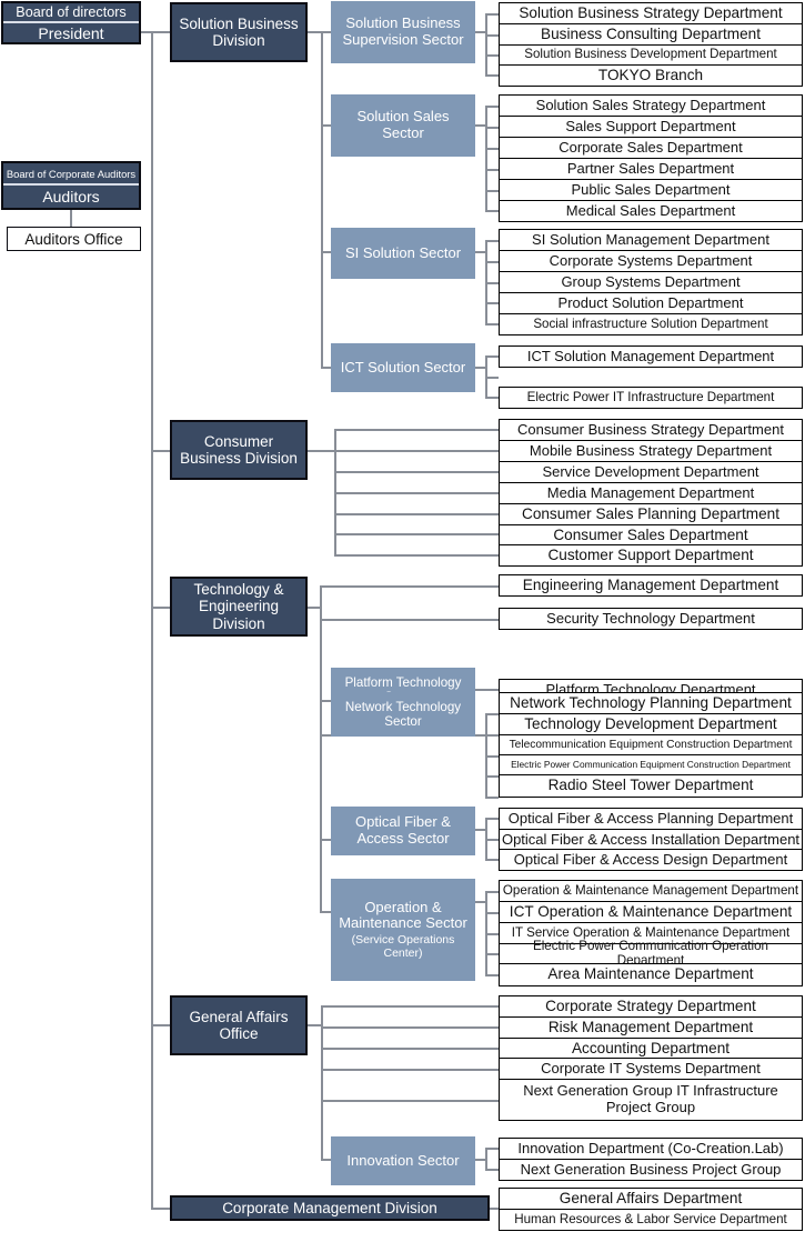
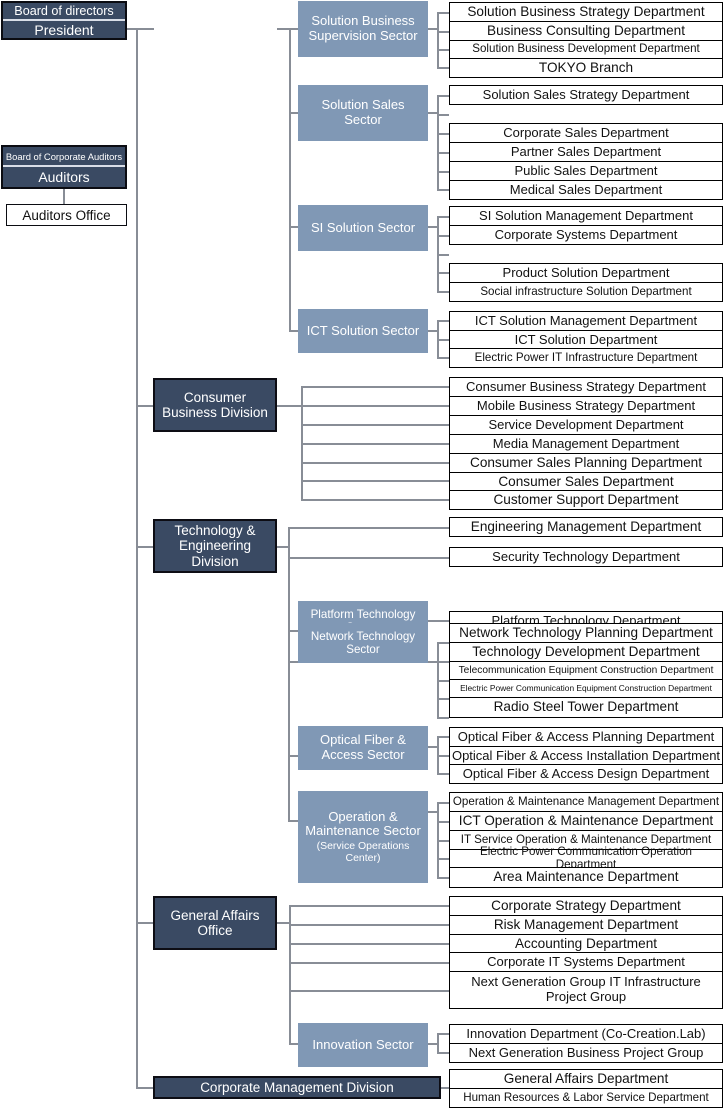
  Board of directors
  President
  Board of Corporate Auditors
  Auditors
  Auditors Office
- Solution Business Division
  Solution Business Supervision Sector
  Solution Business Strategy Department
  Business Consulting Department
  Solution Business Development Department
  TOKYO Branch
  Solution Sales Sector
  Solution Sales Strategy Department
- Sales Support Department
  Corporate Sales Department
  Partner Sales Department
  Public Sales Department
  Medical Sales Department
  SI Solution Sector
  SI Solution Management Department
  Corporate Systems Department
- Group Systems Department
  Product Solution Department
  Social infrastructure Solution Department
  ICT Solution Sector
  ICT Solution Management Department
+ ICT Solution Department
  Electric Power IT Infrastructure Department
  Consumer Business Division
  Consumer Business Strategy Department
  Mobile Business Strategy Department
  Service Development Department
  Media Management Department
  Consumer Sales Planning Department
  Consumer Sales Department
  Customer Support Department
  Technology & Engineering Division
  Engineering Management Department
  Security Technology Department
  Platform Technology
  Platform Technology Department
  Network Technology Sector
  Network Technology Planning Department
  Technology Development Department
  Telecommunication Equipment Construction Department
  Electric Power Communication Equipment Construction Department
  Radio Steel Tower Department
  Optical Fiber & Access Sector
  Optical Fiber & Access Planning Department
  Optical Fiber & Access Installation Department
  Optical Fiber & Access Design Department
  Operation & Maintenance Sector
  (Service Operations Center)
  Operation & Maintenance Management Department
  ICT Operation & Maintenance Department
  IT Service Operation & Maintenance Department
  Electric Power Communication Operation Department
  Area Maintenance Department
  General Affairs Office
  Corporate Strategy Department
  Risk Management Department
  Accounting Department
  Corporate IT Systems Department
  Next Generation Group IT Infrastructure Project Group
  Innovation Sector
  Innovation Department (Co-Creation.Lab)
  Next Generation Business Project Group
  Corporate Management Division
  General Affairs Department
  Human Resources & Labor Service Department
